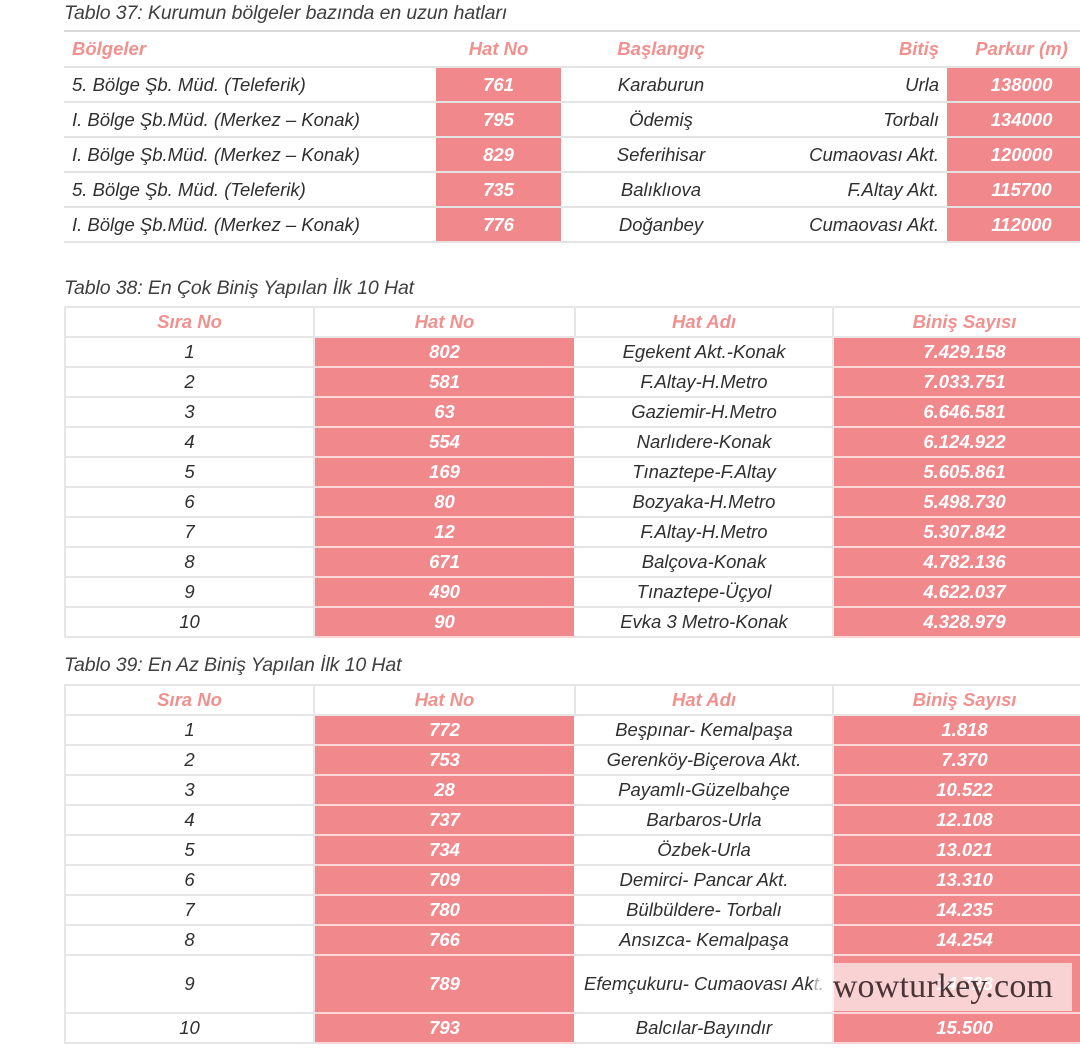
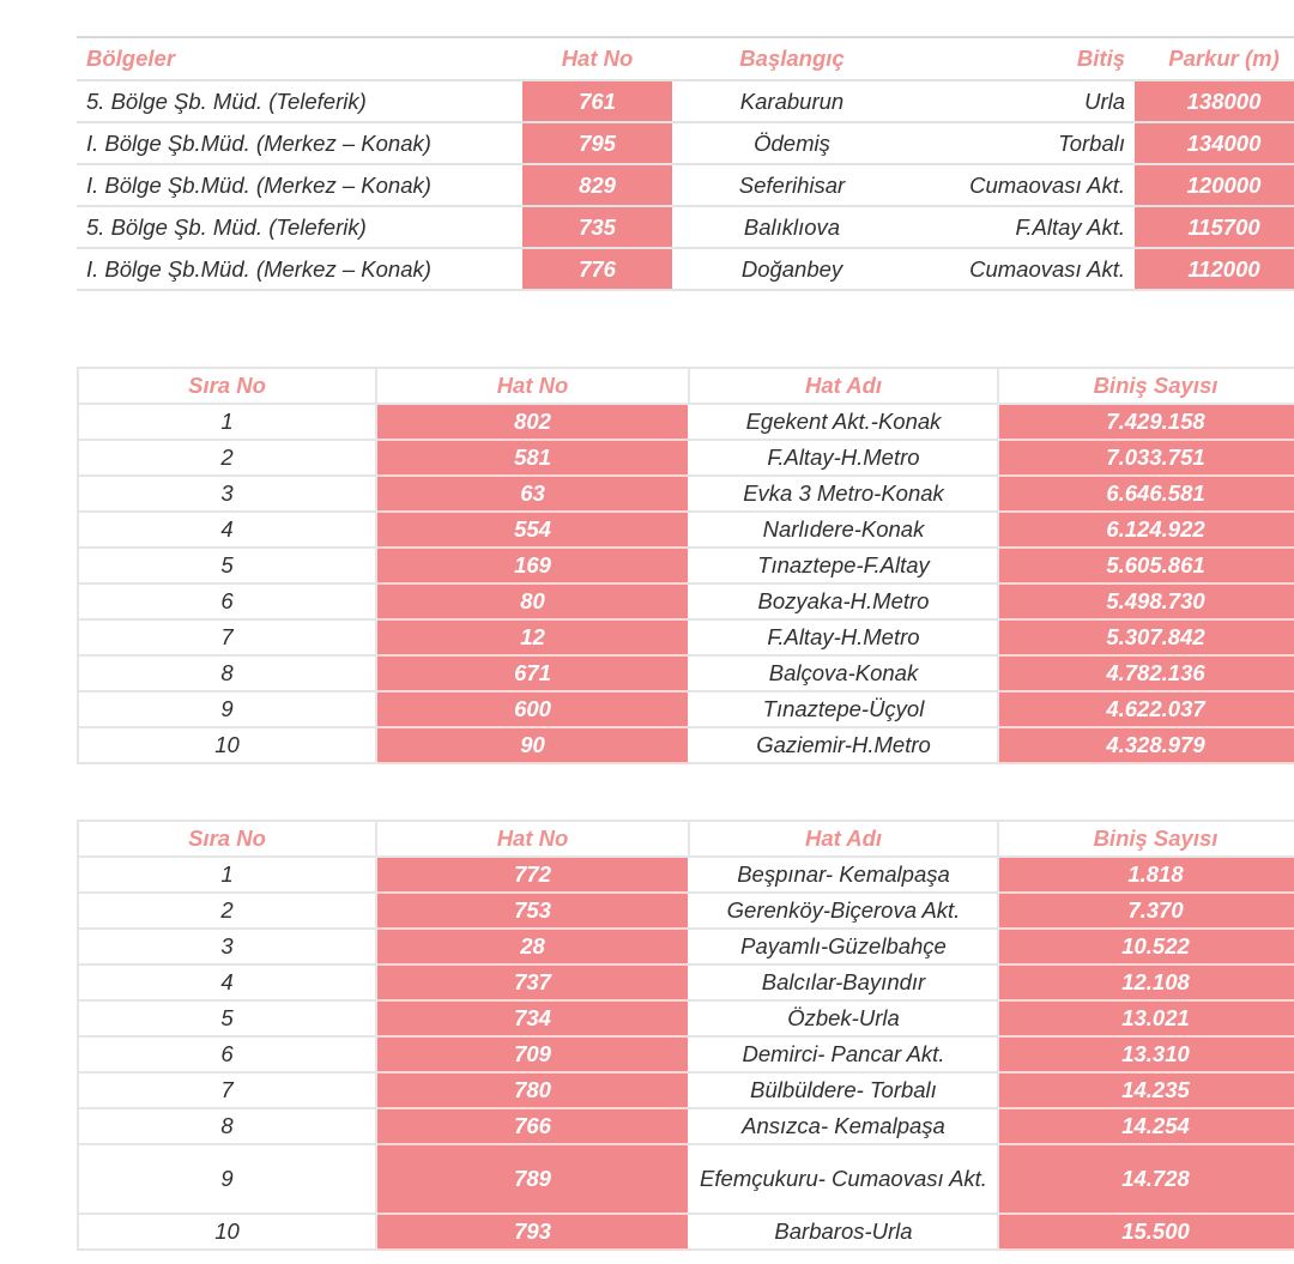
- Tablo 37: Kurumun bölgeler bazında en uzun hatları
  Bölgeler	Hat No	Başlangıç	Bitiş	Parkur (m)
  5. Bölge Şb. Müd. (Teleferik)	761	Karaburun	Urla	138000
  I. Bölge Şb.Müd. (Merkez – Konak)	795	Ödemiş	Torbalı	134000
  I. Bölge Şb.Müd. (Merkez – Konak)	829	Seferihisar	Cumaovası Akt.	120000
  5. Bölge Şb. Müd. (Teleferik)	735	Balıklıova	F.Altay Akt.	115700
  I. Bölge Şb.Müd. (Merkez – Konak)	776	Doğanbey	Cumaovası Akt.	112000
- Tablo 38: En Çok Biniş Yapılan İlk 10 Hat
  Sıra No	Hat No	Hat Adı	Biniş Sayısı
  1	802	Egekent Akt.-Konak	7.429.158
  2	581	F.Altay-H.Metro	7.033.751
- 3	63	Gaziemir-H.Metro	6.646.581
+ 3	63	Evka 3 Metro-Konak	6.646.581
  4	554	Narlıdere-Konak	6.124.922
  5	169	Tınaztepe-F.Altay	5.605.861
  6	80	Bozyaka-H.Metro	5.498.730
  7	12	F.Altay-H.Metro	5.307.842
  8	671	Balçova-Konak	4.782.136
- 9	490	Tınaztepe-Üçyol	4.622.037
+ 9	600	Tınaztepe-Üçyol	4.622.037
- 10	90	Evka 3 Metro-Konak	4.328.979
+ 10	90	Gaziemir-H.Metro	4.328.979
- Tablo 39: En Az Biniş Yapılan İlk 10 Hat
  Sıra No	Hat No	Hat Adı	Biniş Sayısı
  1	772	Beşpınar- Kemalpaşa	1.818
  2	753	Gerenköy-Biçerova Akt.	7.370
  3	28	Payamlı-Güzelbahçe	10.522
- 4	737	Barbaros-Urla	12.108
+ 4	737	Balcılar-Bayındır	12.108
  5	734	Özbek-Urla	13.021
  6	709	Demirci- Pancar Akt.	13.310
  7	780	Bülbüldere- Torbalı	14.235
  8	766	Ansızca- Kemalpaşa	14.254
  9	789	Efemçukuru- Cumaovası Akt.	14.728
- 10	793	Balcılar-Bayındır	15.500
+ 10	793	Barbaros-Urla	15.500
- wowturkey.com
